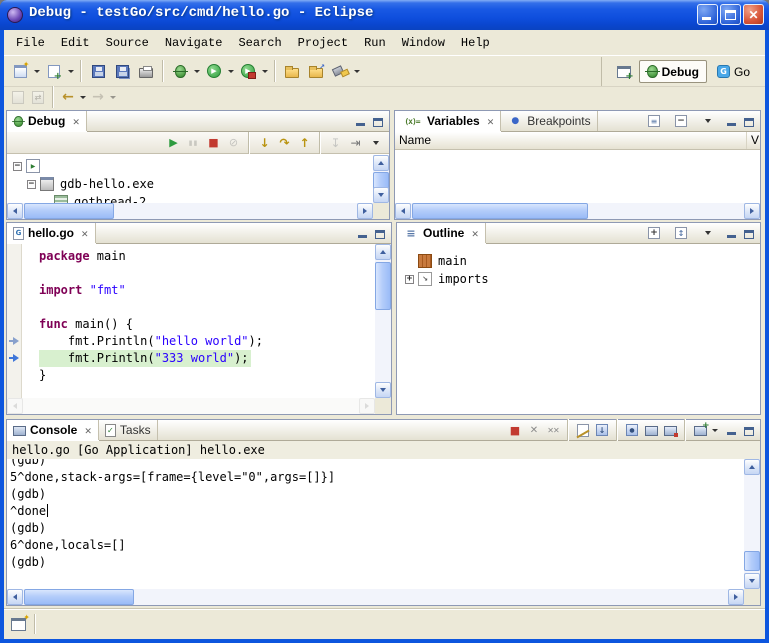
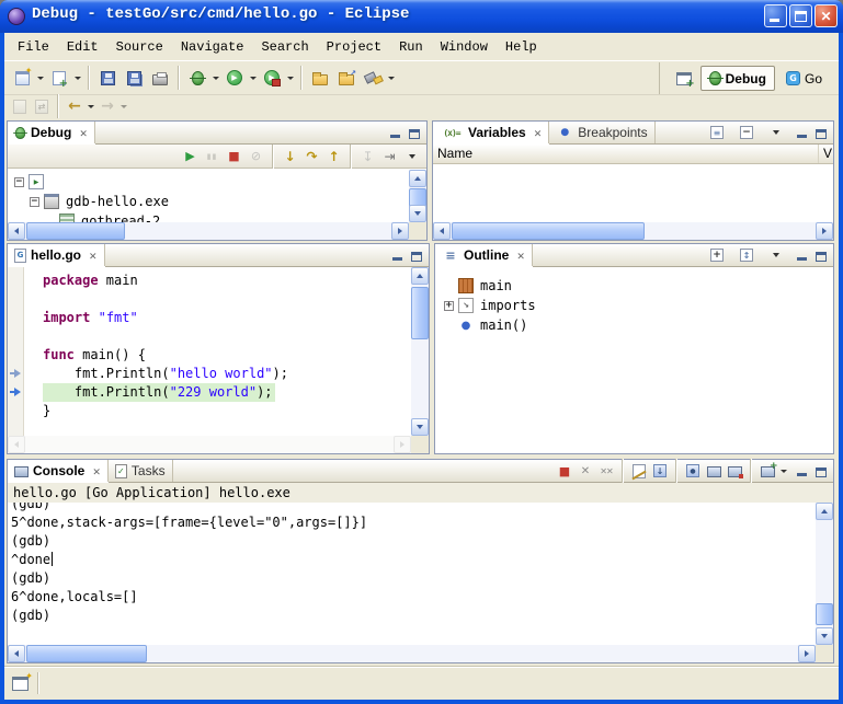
  Debug - testGo/src/cmd/hello.go - Eclipse
  File
  Edit
  Source
  Navigate
  Search
  Project
  Run
  Window
  Help
  Debug
  Go
  Debug
  −
  −
  gdb-hello.exe
  gothread-2
  Variables
  Breakpoints
  Name
  V
  hello.go
  package main
  import "fmt"
  func main() {
  fmt.Println("hello world");
- fmt.Println("333 world");
+ fmt.Println("229 world");
  }
  Outline
  main
  +
  imports
+ main()
  Console
  Tasks
  hello.go [Go Application] hello.exe
  (gdb)
  5^done,stack-args=[frame={level="0",args=[]}]
  (gdb)
  ^done
  (gdb)
  6^done,locals=[]
  (gdb)
